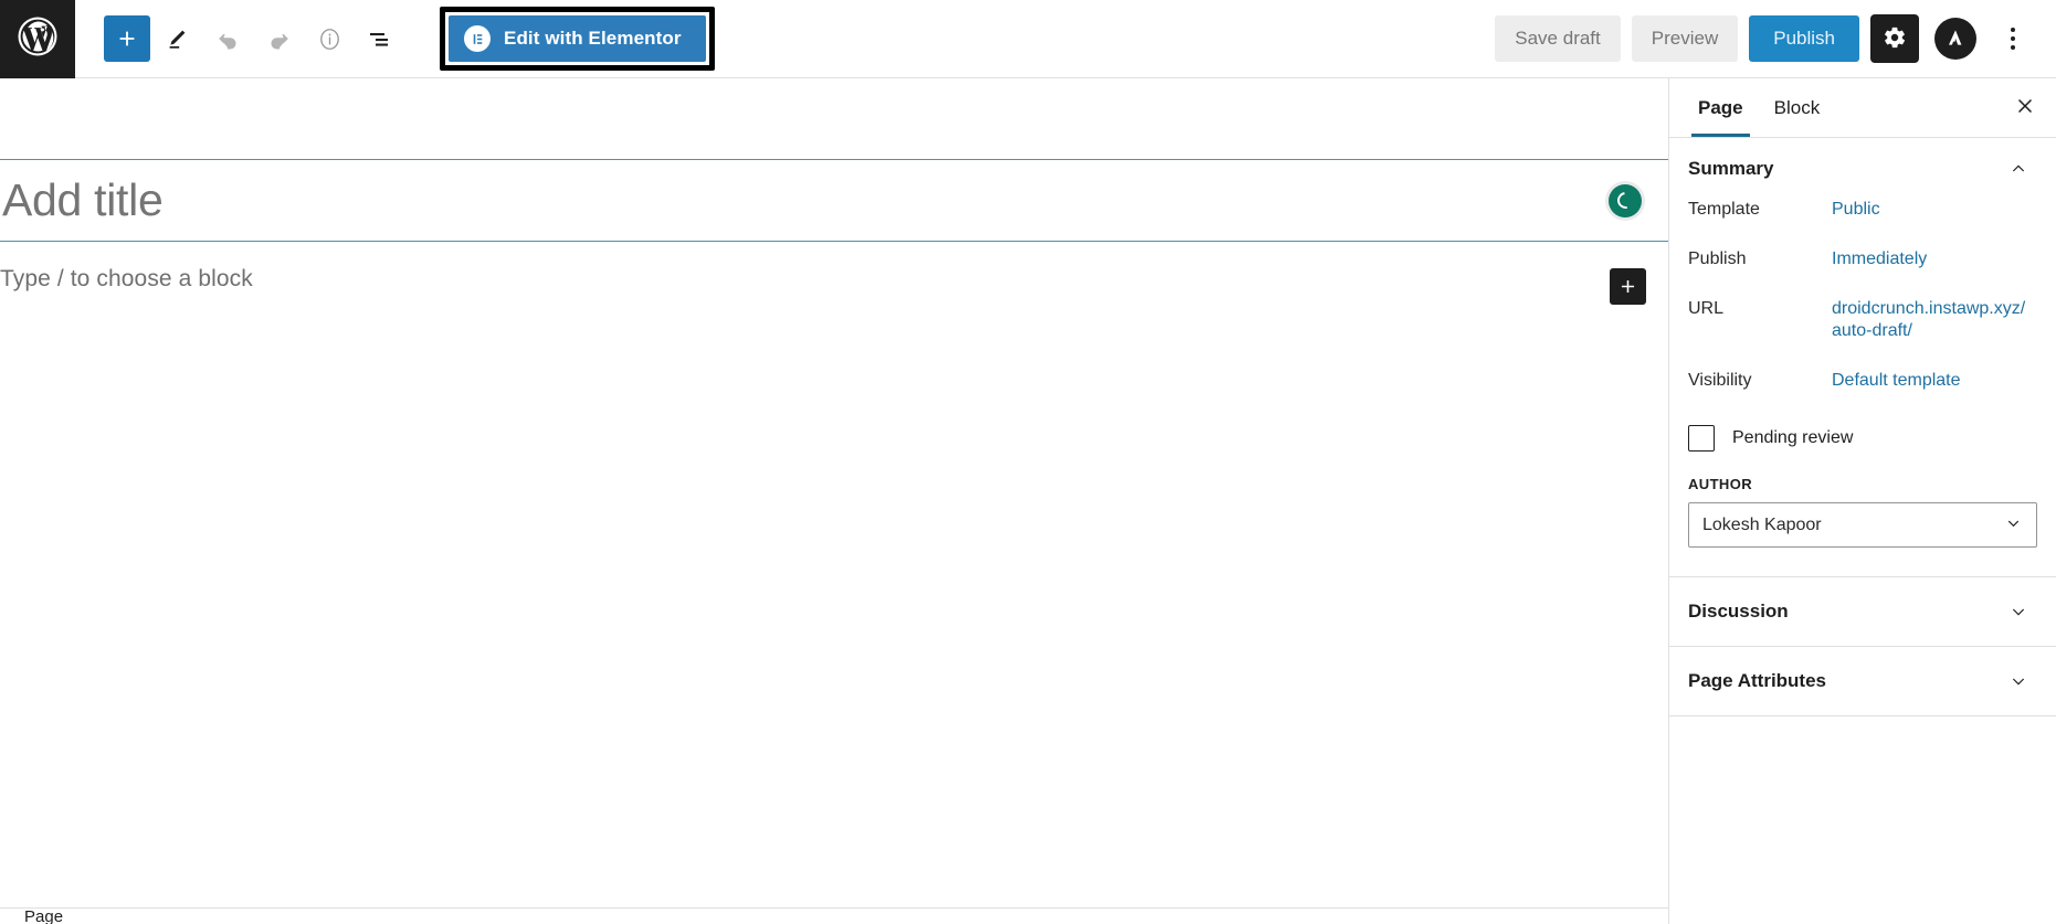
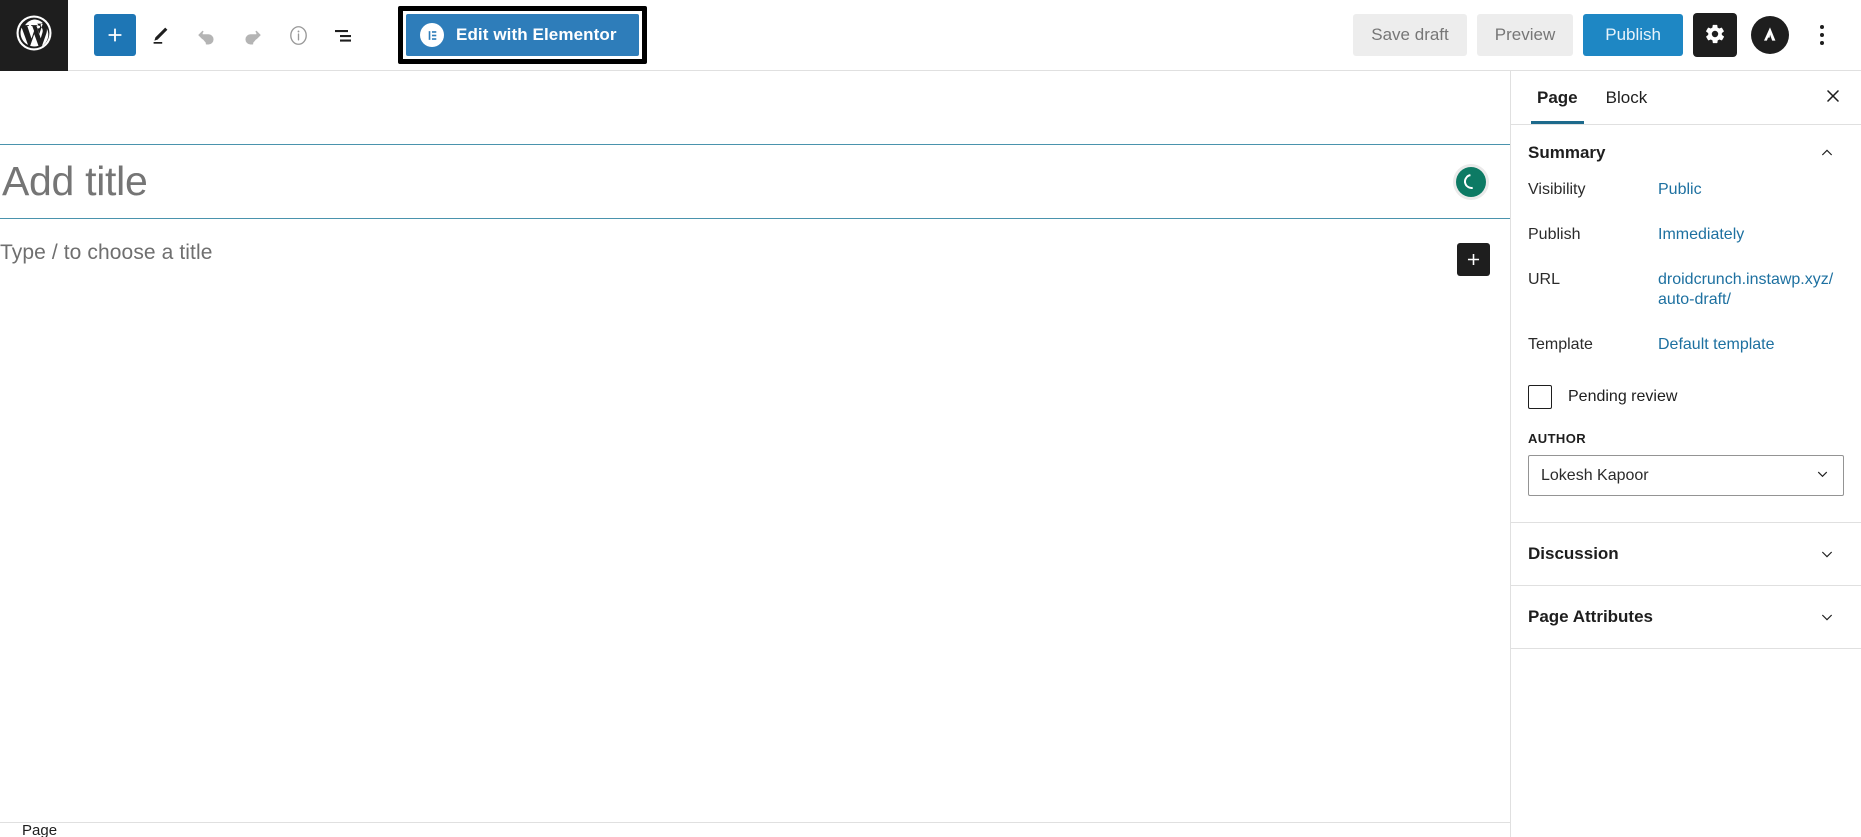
  Edit with Elementor
  Save draft
  Preview
  Publish
  Add title
- Type / to choose a block
+ Type / to choose a title
  Page
  Page
  Block
  Summary
- Template
+ Visibility
  Public
  Publish
  Immediately
  URL
  droidcrunch.instawp.xyz/auto-draft/
- Visibility
+ Template
  Default template
  Pending review
  AUTHOR
  Lokesh Kapoor
  Discussion
  Page Attributes
